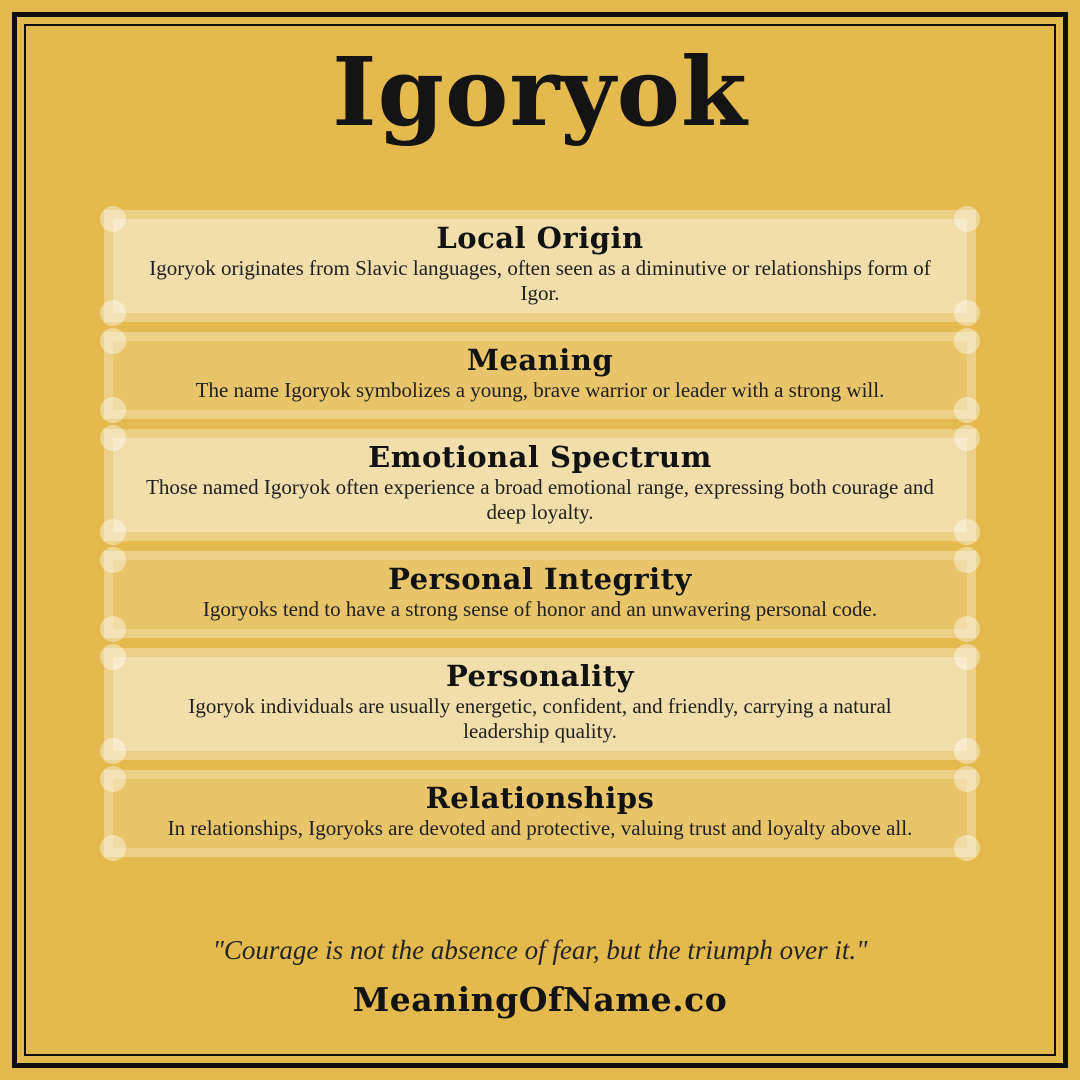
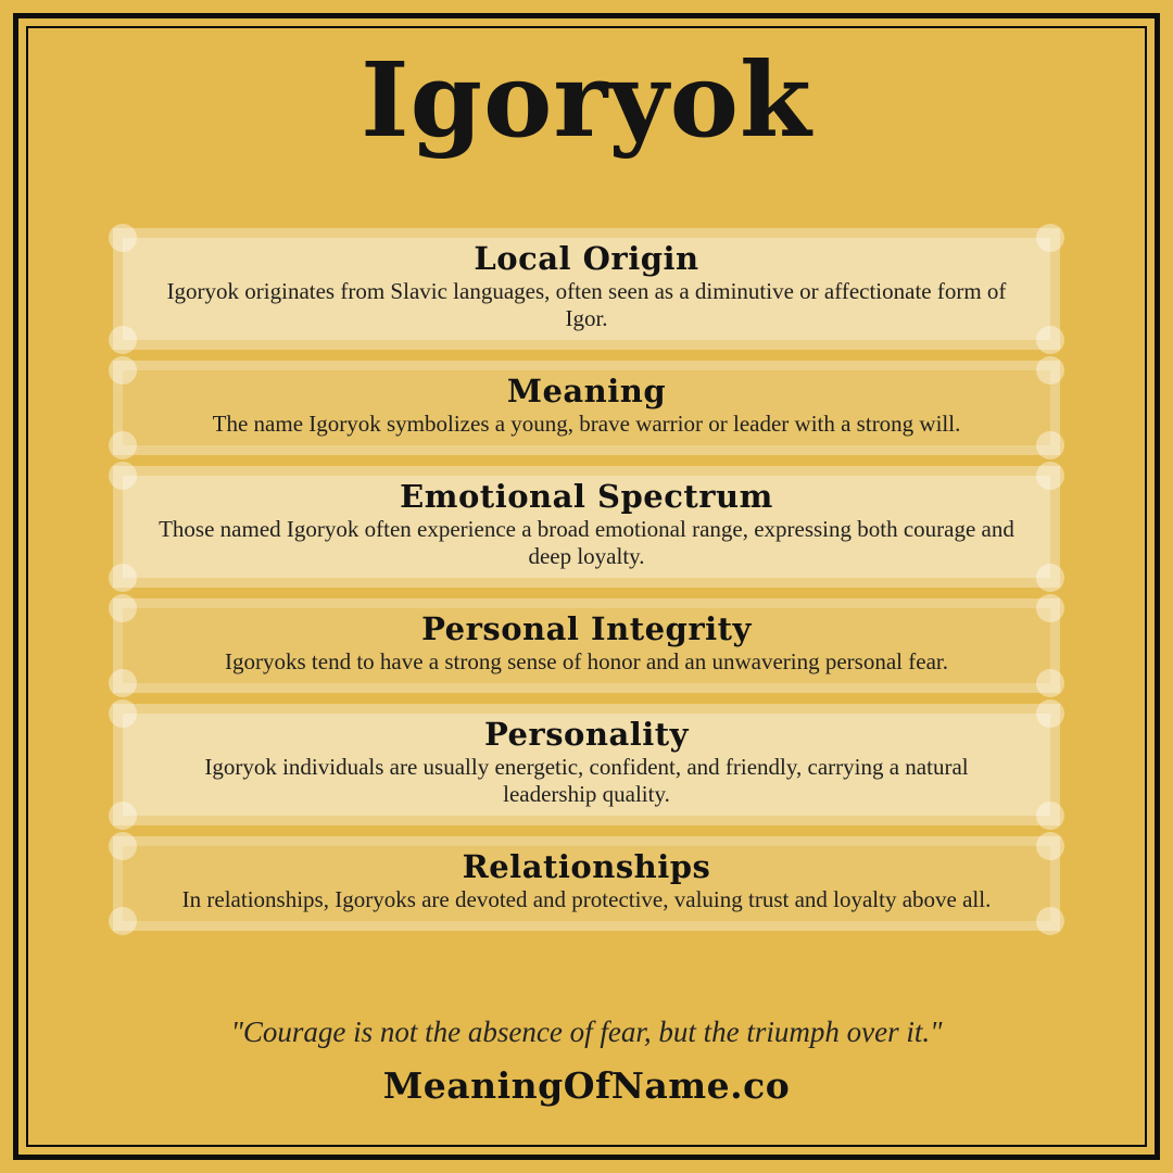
  Igoryok
  Local Origin
- Igoryok originates from Slavic languages, often seen as a diminutive or relationships form of Igor.
+ Igoryok originates from Slavic languages, often seen as a diminutive or affectionate form of Igor.
  Meaning
  The name Igoryok symbolizes a young, brave warrior or leader with a strong will.
  Emotional Spectrum
  Those named Igoryok often experience a broad emotional range, expressing both courage and deep loyalty.
  Personal Integrity
- Igoryoks tend to have a strong sense of honor and an unwavering personal code.
+ Igoryoks tend to have a strong sense of honor and an unwavering personal fear.
  Personality
  Igoryok individuals are usually energetic, confident, and friendly, carrying a natural leadership quality.
  Relationships
  In relationships, Igoryoks are devoted and protective, valuing trust and loyalty above all.
  "Courage is not the absence of fear, but the triumph over it."
  MeaningOfName.co
